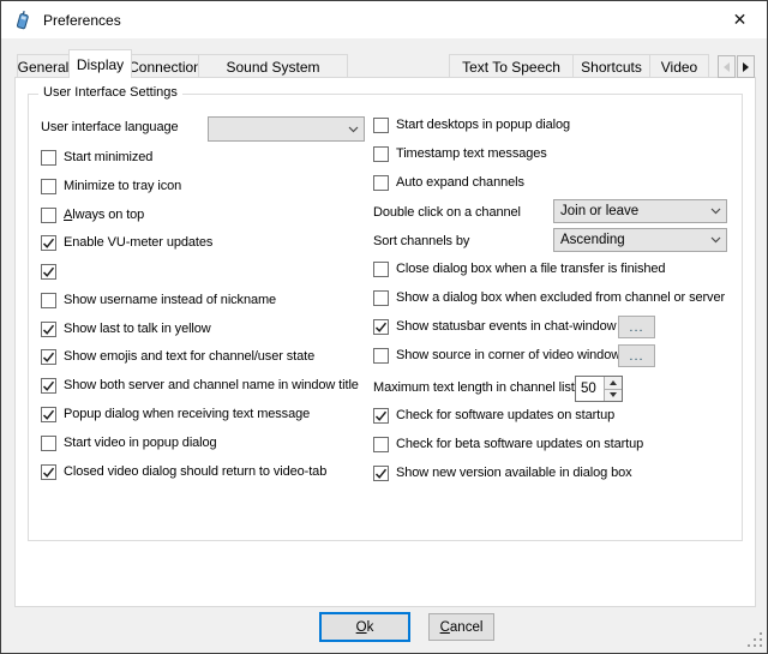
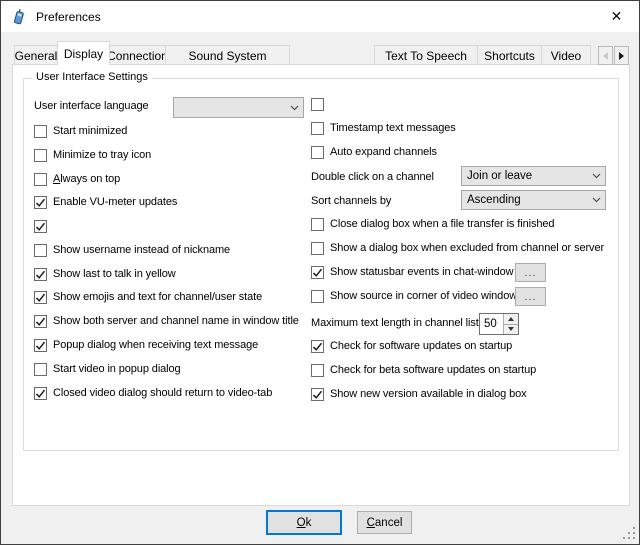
  Preferences
  ✕
  Genera
  Display
  Connectio
  Sound System
  Text To Speech
  Shortcuts
  Video
  User Interface Settings
  User interface language
  Start minimized
  Minimize to tray icon
  Always on top
  Enable VU-meter updates
  Show username instead of nickname
  Show last to talk in yellow
  Show emojis and text for channel/user state
  Show both server and channel name in window title
  Popup dialog when receiving text message
  Start video in popup dialog
  Closed video dialog should return to video-tab
- Start desktops in popup dialog
  Timestamp text messages
  Auto expand channels
  Close dialog box when a file transfer is finished
  Show a dialog box when excluded from channel or server
  Show statusbar events in chat-window
  ...
  Show source in corner of video window
  ...
  Check for software updates on startup
  Check for beta software updates on startup
  Show new version available in dialog box
  Double click on a channel
  Join or leave
  Sort channels by
  Ascending
  Maximum text length in channel list
  50
  O
  k
  C
  ancel
